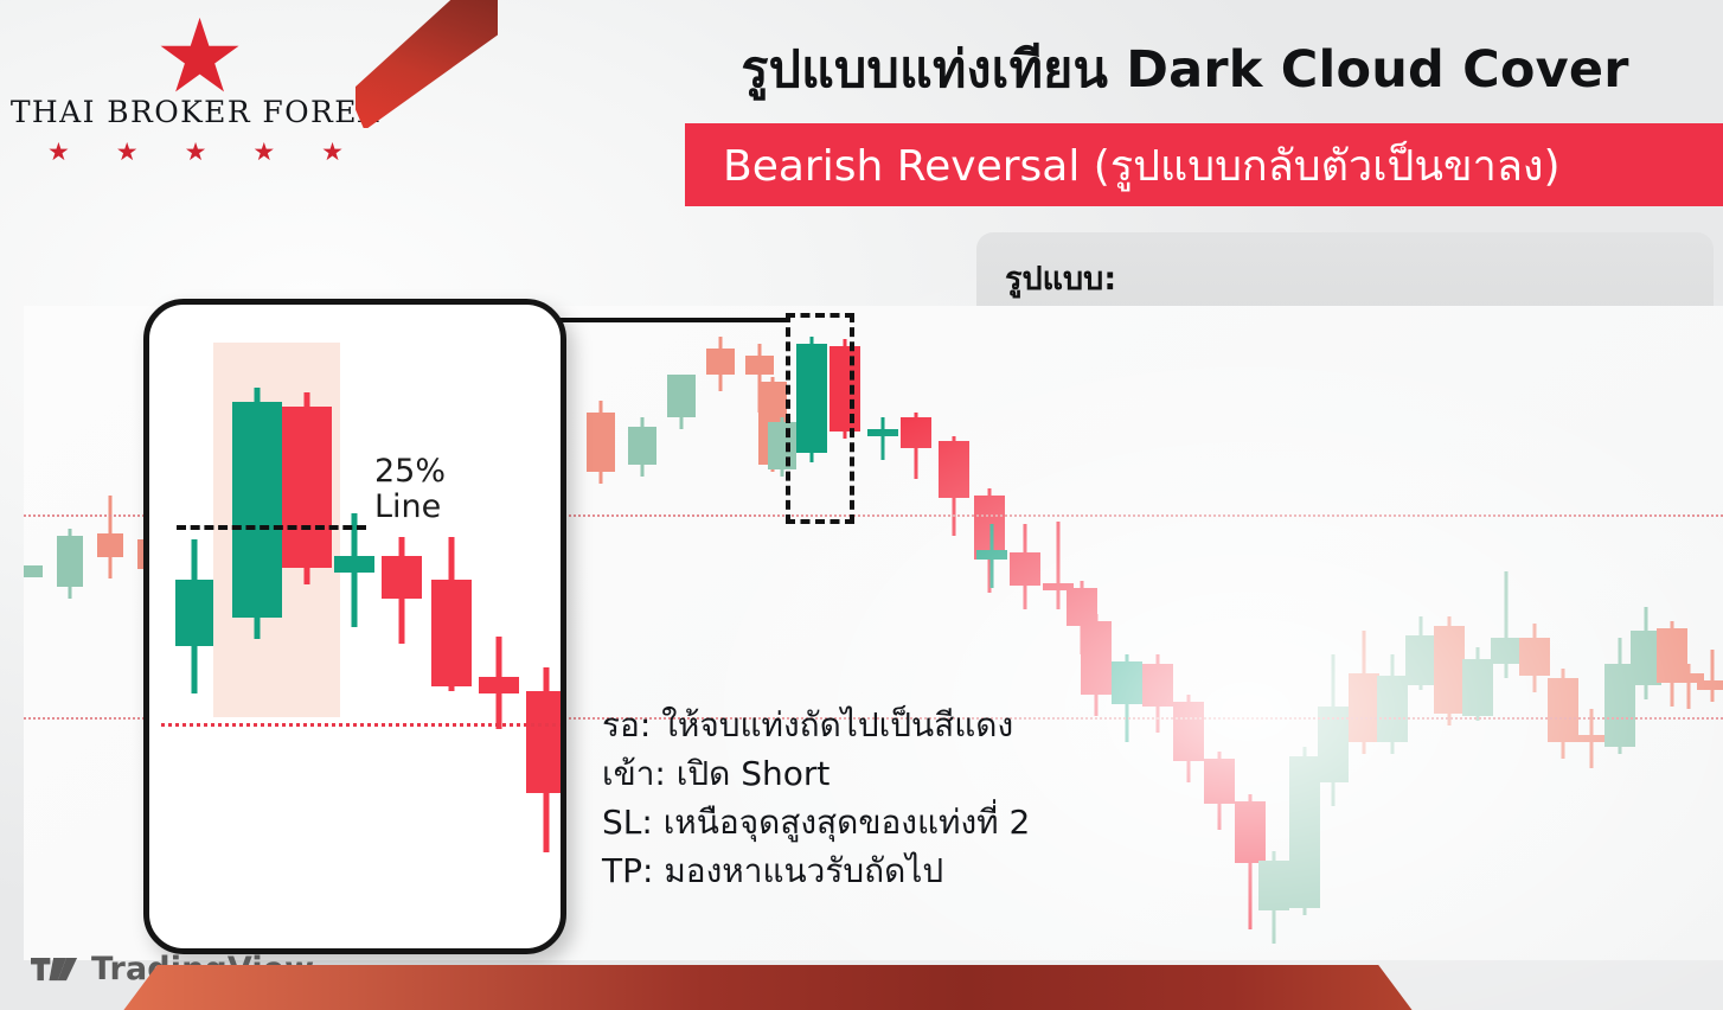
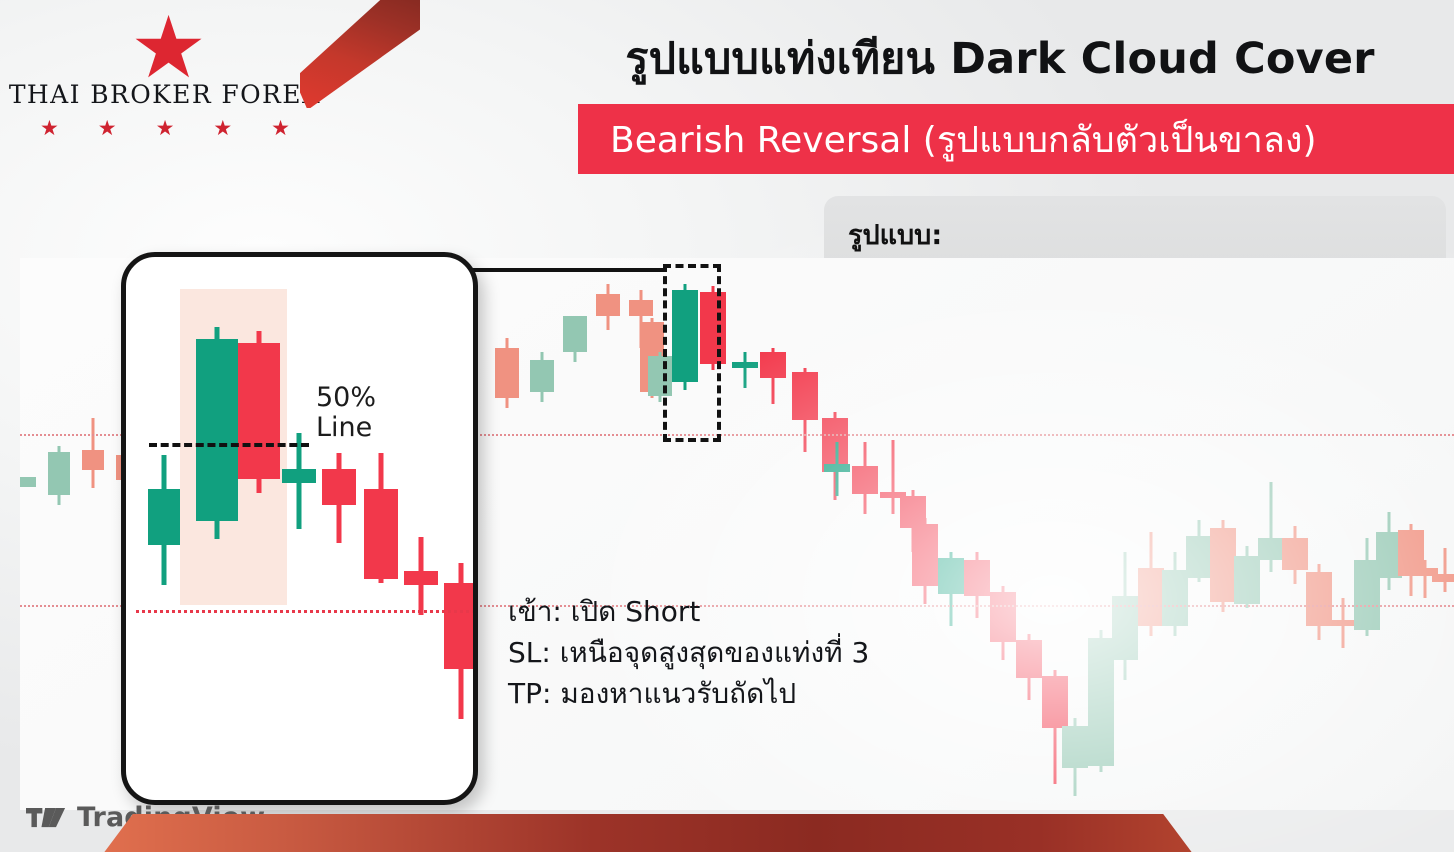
  ★
  THAI BROKER FORE
  ★
  ★
  ★
  ★
  ★
  รูปแบบแท่งเทียน Dark Cloud Cover
  Bearish Reversal (รูปแบบกลับตัวเป็นขาลง)
  รูปแบบ:
- รอ: ให้จบแท่งถัดไปเป็นสีแดง
  เข้า: เปิด Short
- SL: เหนือจุดสูงสุดของแท่งที่ 2
+ SL: เหนือจุดสูงสุดของแท่งที่ 3
  TP: มองหาแนวรับถัดไป
- 25%
+ 50%
  Line
